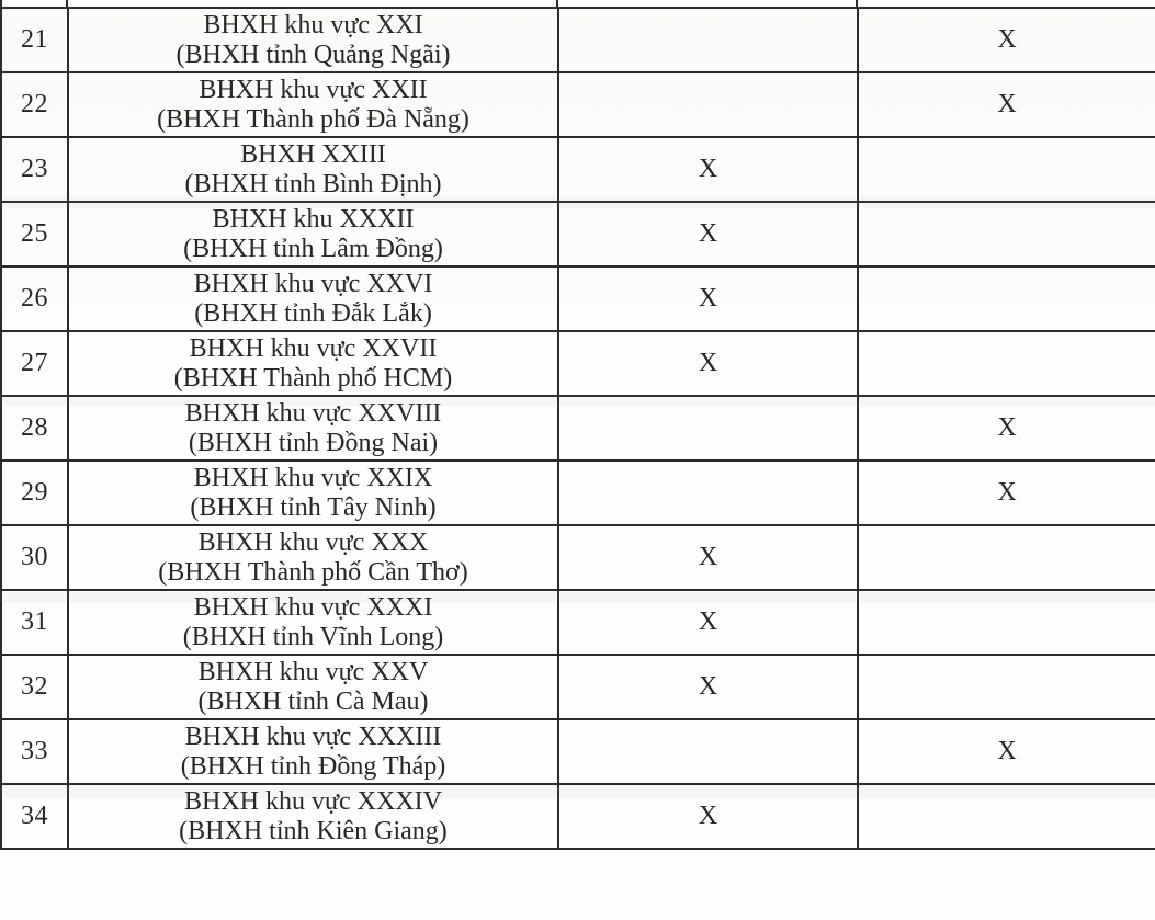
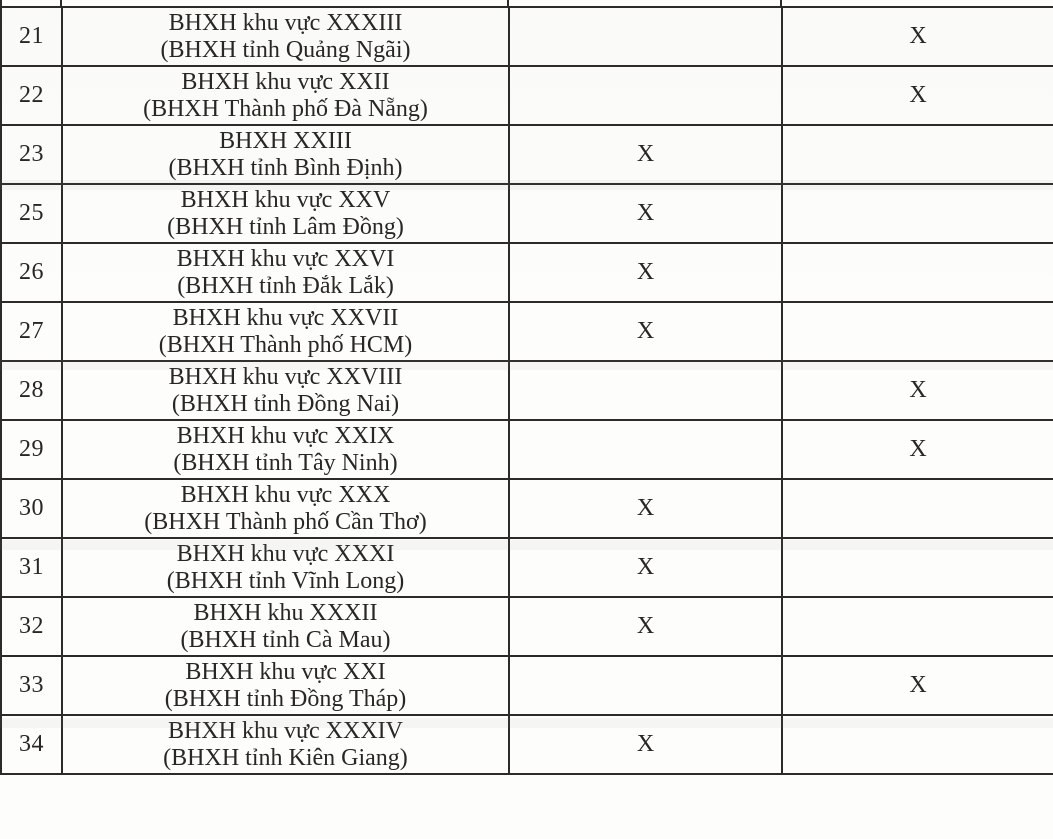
- 21	BHXH khu vực XXI(BHXH tỉnh Quảng Ngãi)		X
+ 21	BHXH khu vực XXXIII(BHXH tỉnh Quảng Ngãi)		X
  22	BHXH khu vực XXII(BHXH Thành phố Đà Nẵng)		X
  23	BHXH XXIII(BHXH tỉnh Bình Định)	X
- 25	BHXH khu XXXII(BHXH tỉnh Lâm Đồng)	X
+ 25	BHXH khu vực XXV(BHXH tỉnh Lâm Đồng)	X
  26	BHXH khu vực XXVI(BHXH tỉnh Đắk Lắk)	X
  27	BHXH khu vực XXVII(BHXH Thành phố HCM)	X
  28	BHXH khu vực XXVIII(BHXH tỉnh Đồng Nai)		X
  29	BHXH khu vực XXIX(BHXH tỉnh Tây Ninh)		X
  30	BHXH khu vực XXX(BHXH Thành phố Cần Thơ)	X
  31	BHXH khu vực XXXI(BHXH tỉnh Vĩnh Long)	X
- 32	BHXH khu vực XXV(BHXH tỉnh Cà Mau)	X
+ 32	BHXH khu XXXII(BHXH tỉnh Cà Mau)	X
- 33	BHXH khu vực XXXIII(BHXH tỉnh Đồng Tháp)		X
+ 33	BHXH khu vực XXI(BHXH tỉnh Đồng Tháp)		X
  34	BHXH khu vực XXXIV(BHXH tỉnh Kiên Giang)	X
